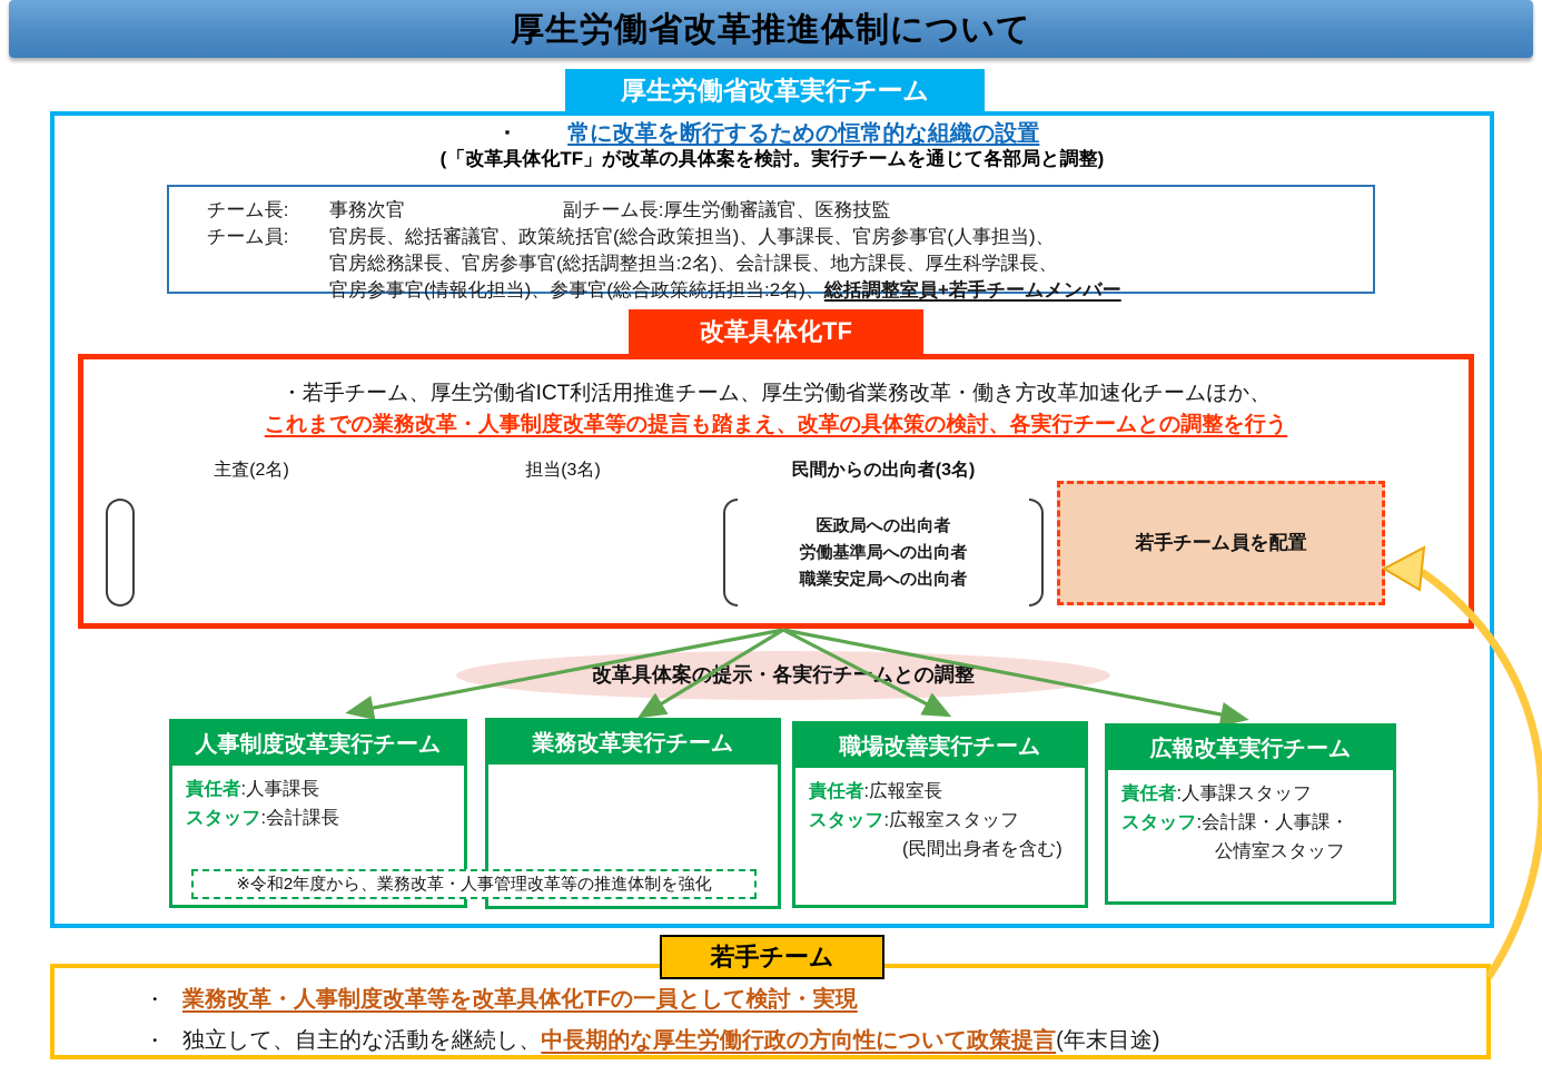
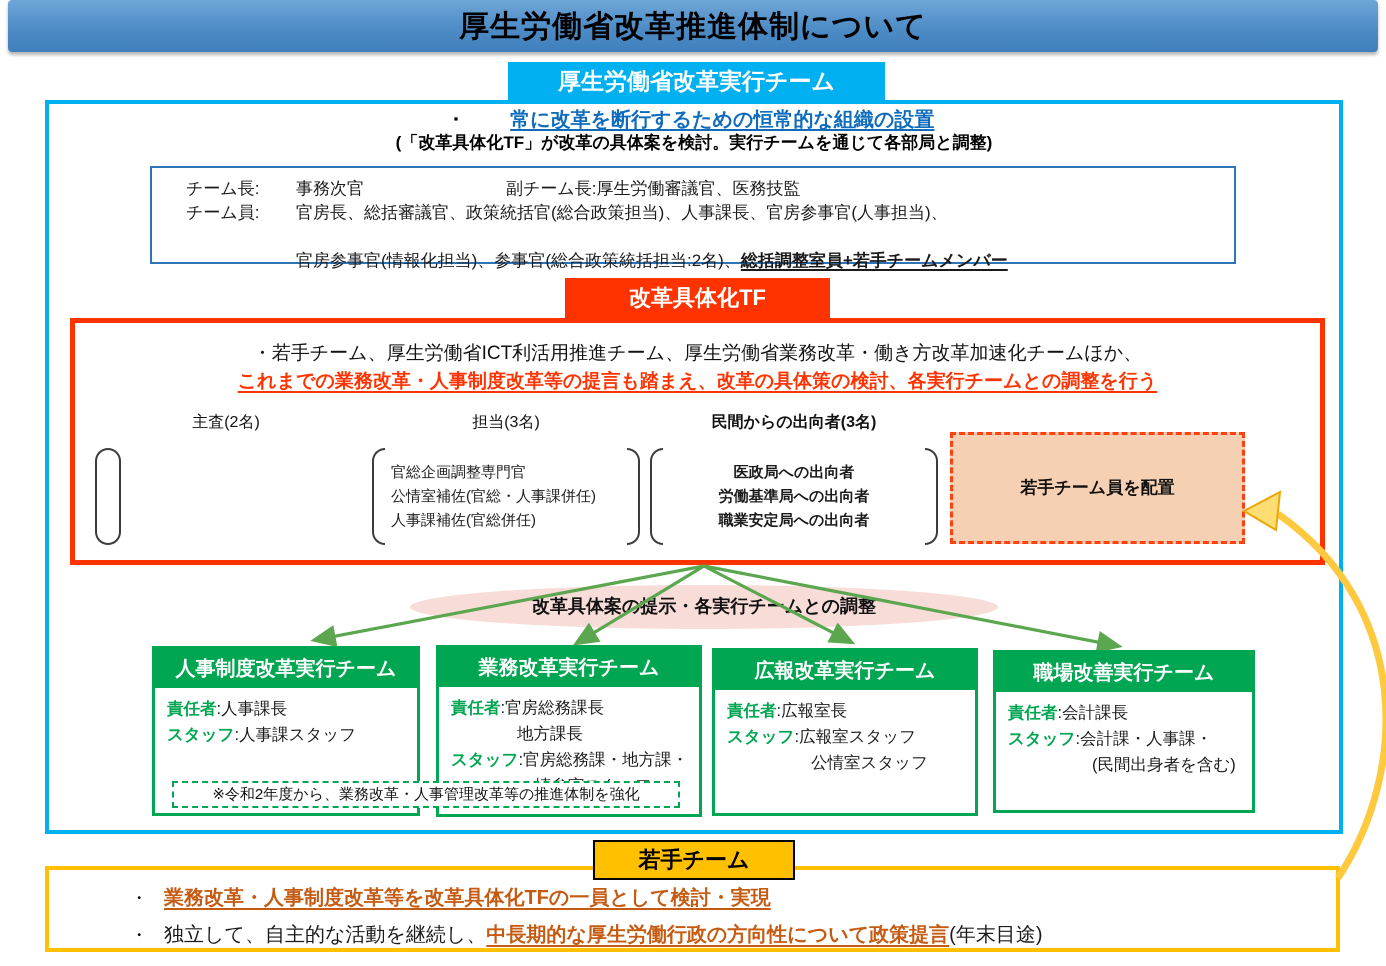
  厚生労働省改革推進体制について
  厚生労働省改革実行チーム
  ▪ 常に改革を断行するための恒常的な組織の設置
  (「改革具体化TF」が改革の具体案を検討。実行チームを通じて各部局と調整)
  チーム長: 事務次官 副チーム長:厚生労働審議官、医務技監
  チーム員:
  官房長、総括審議官、政策統括官(総合政策担当)、人事課長、官房参事官(人事担当)、
- 官房総務課長、官房参事官(総括調整担当:2名)、会計課長、地方課長、厚生科学課長、
  官房参事官(情報化担当)、参事官(総合政策統括担当:2名)、総括調整室員+若手チームメンバー
  改革具体化TF
  ・若手チーム、厚生労働省ICT利活用推進チーム、厚生労働省業務改革・働き方改革加速化チームほか、
  これまでの業務改革・人事制度改革等の提言も踏まえ、改革の具体策の検討、各実行チームとの調整を行う
  主査(2名)
  担当(3名)
  民間からの出向者(3名)
+ 官総企画調整専門官
+ 公情室補佐(官総・人事課併任)
+ 人事課補佐(官総併任)
  医政局への出向者
  労働基準局への出向者
  職業安定局への出向者
  若手チーム員を配置
  改革具体案の提示・各実行チームとの調整
  人事制度改革実行チーム
  責任者:人事課長
- スタッフ:会計課長
+ スタッフ:人事課スタッフ
  業務改革実行チーム
+ 責任者:官房総務課長
+ 地方課長
+ スタッフ:官房総務課・地方課・
- 職場改善実行チーム
+ 広報改革実行チーム
  責任者:広報室長
  スタッフ:広報室スタッフ
- (民間出身者を含む)
+ 公情室スタッフ
- 広報改革実行チーム
+ 職場改善実行チーム
- 責任者:人事課スタッフ
+ 責任者:会計課長
  スタッフ:会計課・人事課・
- 公情室スタッフ
+ (民間出身者を含む)
  ※令和2年度から、業務改革・人事管理改革等の推進体制を強化
  若手チーム
  ・ 業務改革・人事制度改革等を改革具体化TFの一員として検討・実現
  ・ 独立して、自主的な活動を継続し、中長期的な厚生労働行政の方向性について政策提言(年末目途)
